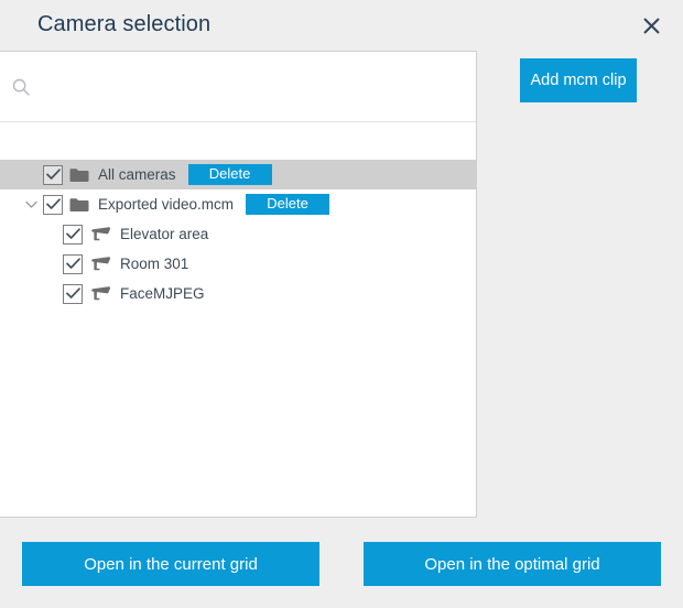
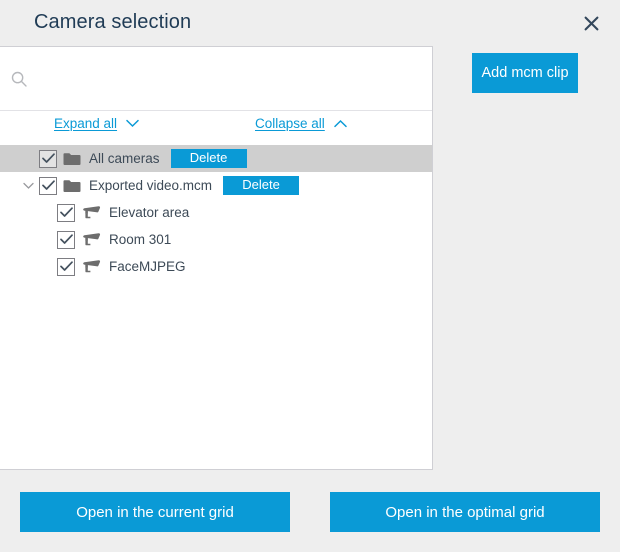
  Camera selection
+ Expand all
+ Collapse all
  All cameras
  Delete
  Exported video.mcm
  Delete
  Elevator area
  Room 301
  FaceMJPEG
  Add mcm clip
  Open in the current grid
  Open in the optimal grid
